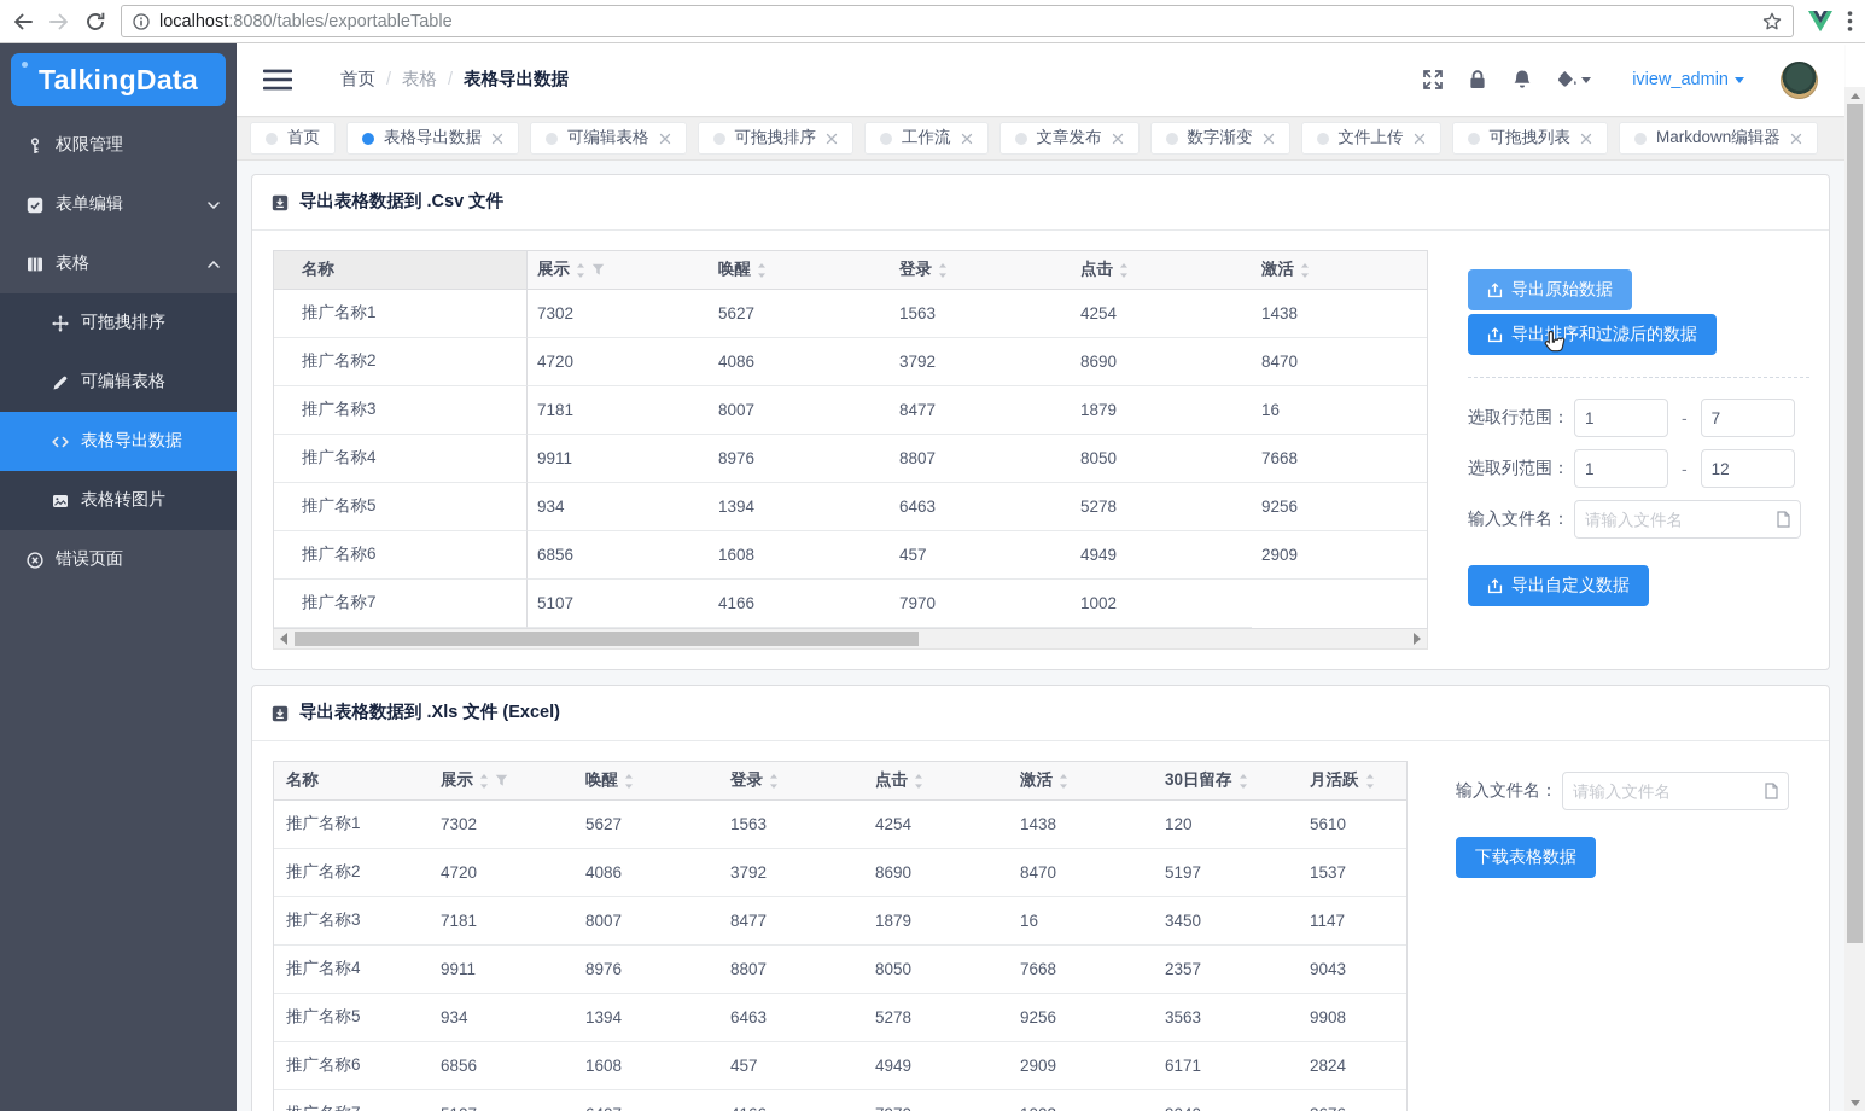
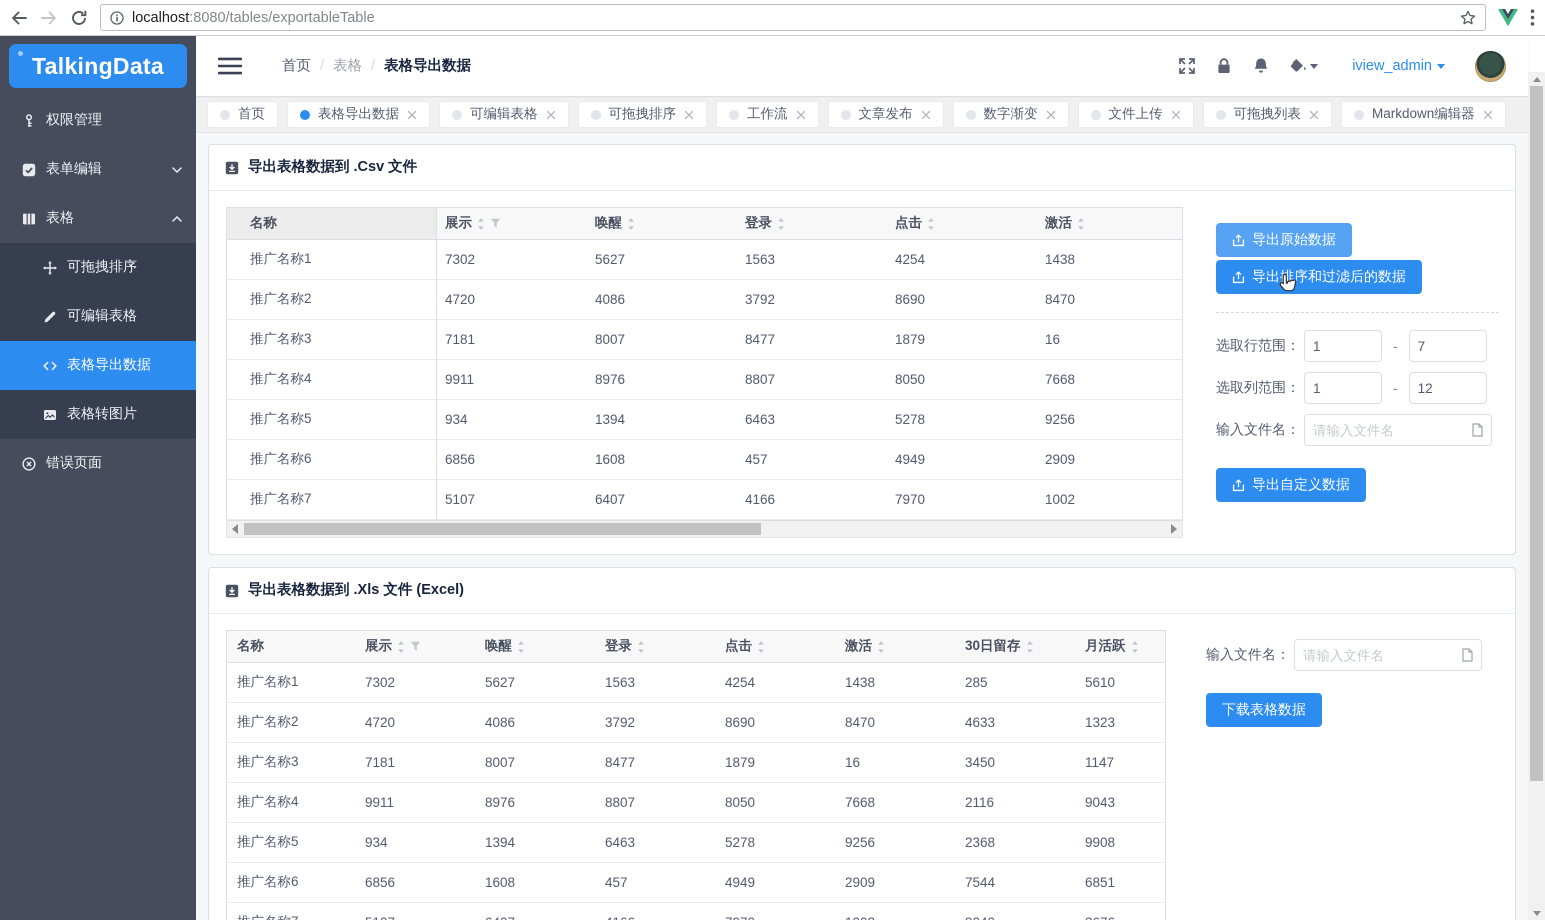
  localhost:8080/tables/exportableTable
  TalkingData
  权限管理
  表单编辑
  表格
  可拖拽排序
  可编辑表格
  表格导出数据
  表格转图片
  错误页面
  首页
  /
  表格
  /
  表格导出数据
  iview_admin
  首页
  表格导出数据
  可编辑表格
  可拖拽排序
  工作流
  文章发布
  数字渐变
  文件上传
  可拖拽列表
  Markdown编辑器
  导出表格数据到 .Csv 文件
  名称
  展示
  唤醒
  登录
  点击
  激活
  推广名称1
  7302
  5627
  1563
  4254
  1438
  推广名称2
  4720
  4086
  3792
  8690
  8470
  推广名称3
  7181
  8007
  8477
  1879
  16
  推广名称4
  9911
  8976
  8807
  8050
  7668
  推广名称5
  934
  1394
  6463
  5278
  9256
  推广名称6
  6856
  1608
  457
  4949
  2909
  推广名称7
  5107
+ 6407
  4166
  7970
  1002
  导出原始数据
  导出排序和过滤后的数据
  选取行范围：
  1
  -
  7
  选取列范围：
  1
  -
  12
  输入文件名：
  请输入文件名
  导出自定义数据
  导出表格数据到 .Xls 文件 (Excel)
  名称
  展示
  唤醒
  登录
  点击
  激活
  30日留存
  月活跃
  推广名称1
  7302
  5627
  1563
  4254
  1438
- 120
+ 285
  5610
  推广名称2
  4720
  4086
  3792
  8690
  8470
- 5197
+ 4633
- 1537
+ 1323
  推广名称3
  7181
  8007
  8477
  1879
  16
  3450
  1147
  推广名称4
  9911
  8976
  8807
  8050
  7668
- 2357
+ 2116
  9043
  推广名称5
  934
  1394
  6463
  5278
  9256
- 3563
+ 2368
  9908
  推广名称6
  6856
  1608
  457
  4949
  2909
- 6171
+ 7544
- 2824
+ 6851
  输入文件名：
  请输入文件名
  下载表格数据
